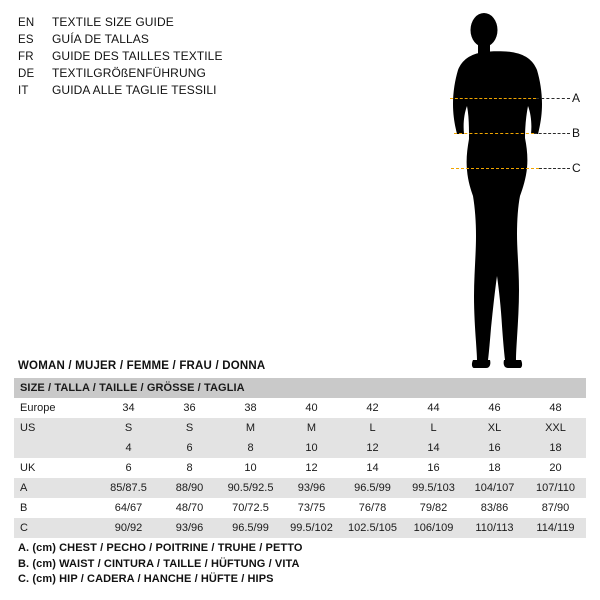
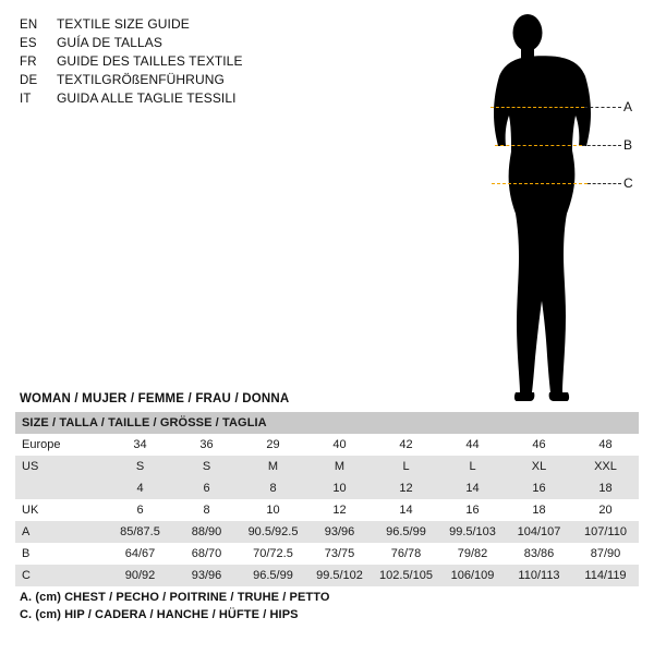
  EN
  TEXTILE SIZE GUIDE
  ES
  GUÍA DE TALLAS
  FR
  GUIDE DES TAILLES TEXTILE
  DE
  TEXTILGRÖßENFÜHRUNG
  IT
  GUIDA ALLE TAGLIE TESSILI
  A
  B
  C
  WOMAN / MUJER / FEMME / FRAU / DONNA
  SIZE / TALLA / TAILLE / GRÖSSE / TAGLIA
- Europe	34	36	38	40	42	44	46	48
+ Europe	34	36	29	40	42	44	46	48
  US	S	S	M	M	L	L	XL	XXL
  	4	6	8	10	12	14	16	18
  UK	6	8	10	12	14	16	18	20
  A	85/87.5	88/90	90.5/92.5	93/96	96.5/99	99.5/103	104/107	107/110
- B	64/67	48/70	70/72.5	73/75	76/78	79/82	83/86	87/90
+ B	64/67	68/70	70/72.5	73/75	76/78	79/82	83/86	87/90
  C	90/92	93/96	96.5/99	99.5/102	102.5/105	106/109	110/113	114/119
  A. (cm) CHEST / PECHO / POITRINE / TRUHE / PETTO
- B. (cm) WAIST / CINTURA / TAILLE / HÜFTUNG / VITA
  C. (cm) HIP / CADERA / HANCHE / HÜFTE / HIPS
